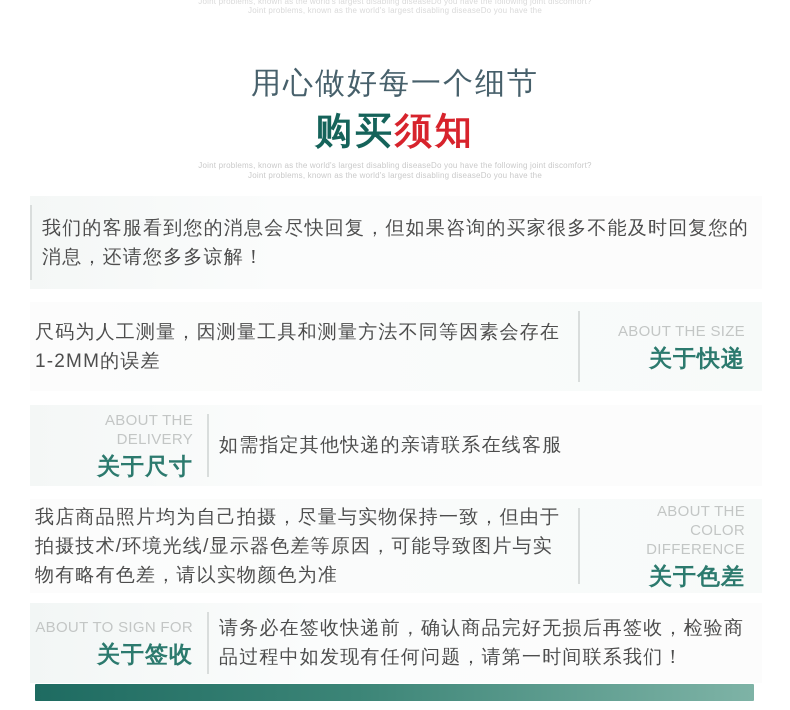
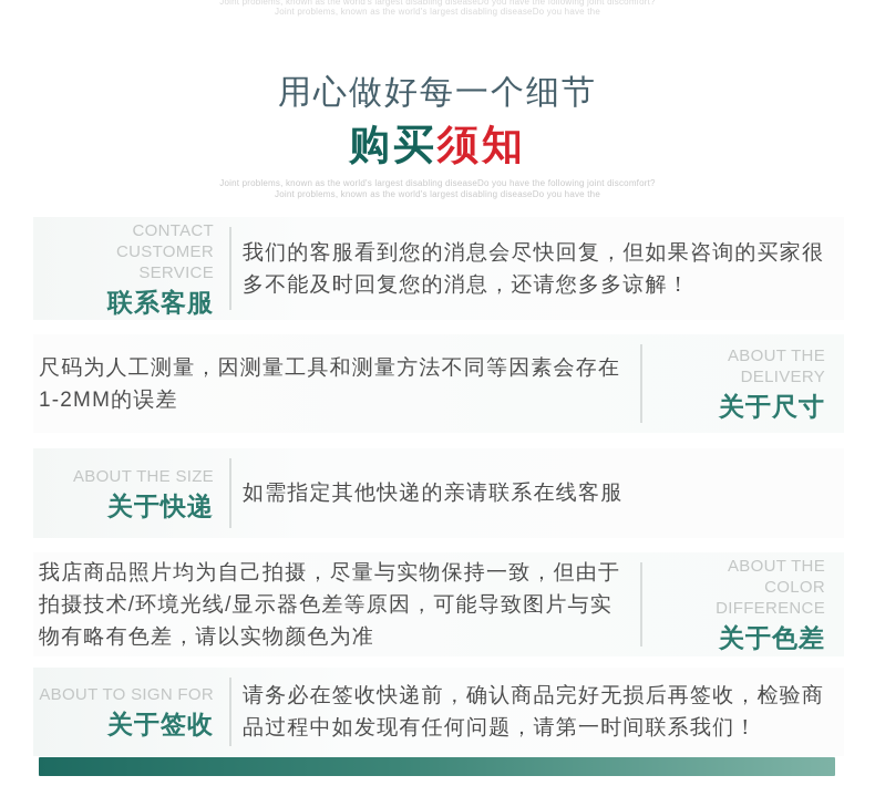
  Joint problems, known as the world's largest disabling diseaseDo you have the following joint discomfort?
  Joint problems, known as the world's largest disabling diseaseDo you have the
  用心做好每一个细节
  购买须知
  Joint problems, known as the world's largest disabling diseaseDo you have the following joint discomfort?
  Joint problems, known as the world's largest disabling diseaseDo you have the
+ CONTACT CUSTOMER
+ SERVICE
+ 联系客服
  我们的客服看到您的消息会尽快回复，但如果咨询的买家很多不能及时回复您的消息，还请您多多谅解！
  尺码为人工测量，因测量工具和测量方法不同等因素会存在1-2MM的误差
- ABOUT THE SIZE
+ ABOUT THE DELIVERY
- 关于快递
+ 关于尺寸
- ABOUT THE DELIVERY
+ ABOUT THE SIZE
- 关于尺寸
+ 关于快递
  如需指定其他快递的亲请联系在线客服
  我店商品照片均为自己拍摄，尽量与实物保持一致，但由于拍摄技术/环境光线/显示器色差等原因，可能导致图片与实物有略有色差，请以实物颜色为准
  ABOUT THE
  COLOR DIFFERENCE
  关于色差
  ABOUT TO SIGN FOR
  关于签收
  请务必在签收快递前，确认商品完好无损后再签收，检验商品过程中如发现有任何问题，请第一时间联系我们！
